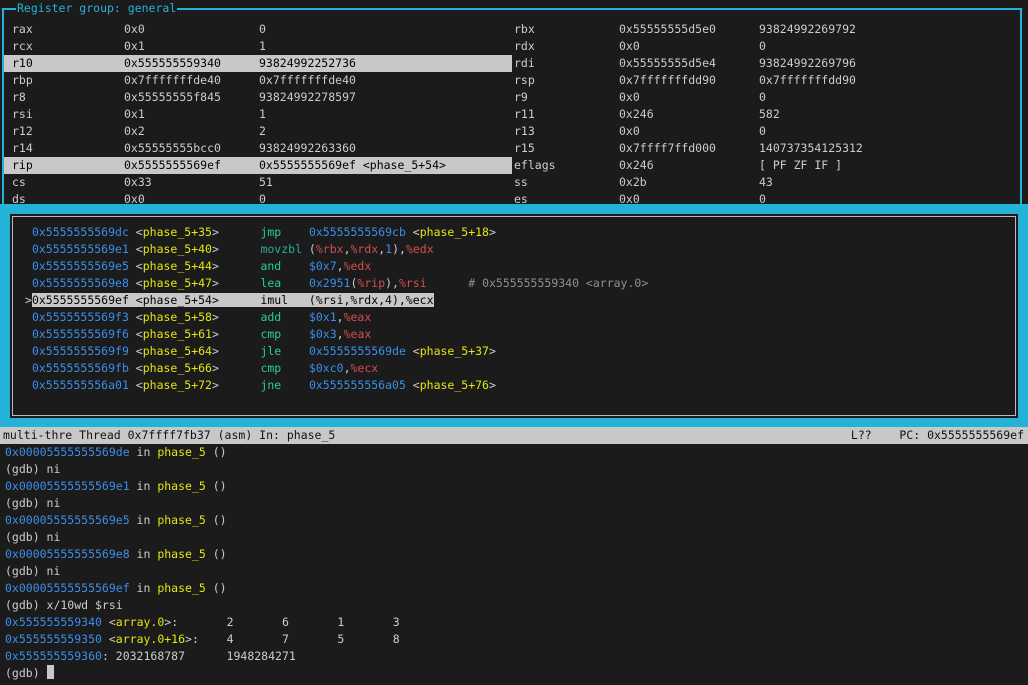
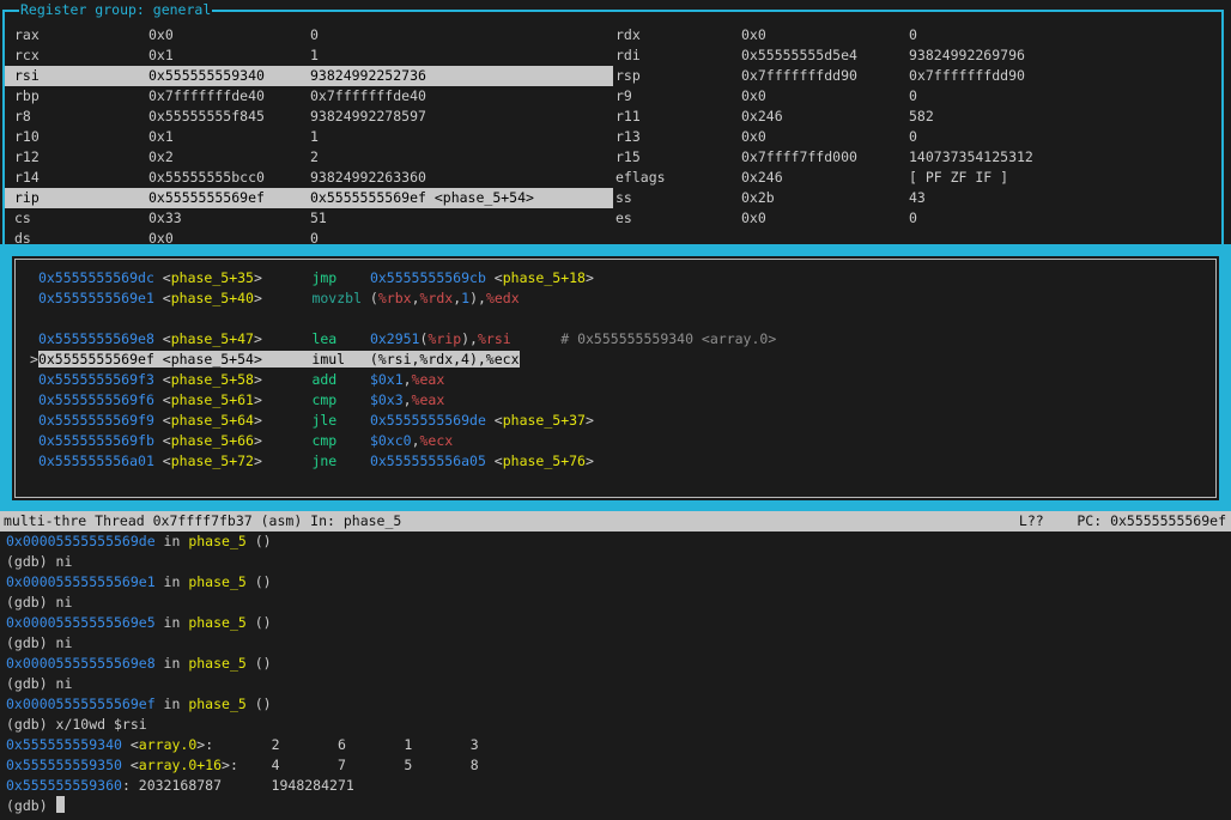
  Register group: general
  rax
  0x0
  0
  rcx
  0x1
  1
- r10
+ rsi
  0x555555559340
  93824992252736
  rbp
  0x7fffffffde40
  0x7fffffffde40
  r8
  0x55555555f845
  93824992278597
- rsi
+ r10
  0x1
  1
  r12
  0x2
  2
  r14
  0x55555555bcc0
  93824992263360
  rip
  0x5555555569ef
  0x5555555569ef <phase_5+54>
  cs
  0x33
  51
  ds
  0x0
  0
- rbx
- 0x55555555d5e0
- 93824992269792
  rdx
  0x0
  0
  rdi
  0x55555555d5e4
  93824992269796
  rsp
  0x7fffffffdd90
  0x7fffffffdd90
  r9
  0x0
  0
  r11
  0x246
  582
  r13
  0x0
  0
  r15
  0x7ffff7ffd000
  140737354125312
  eflags
  0x246
  [ PF ZF IF ]
  ss
  0x2b
  43
  es
  0x0
  0
  0x5555555569dc <phase_5+35> jmp 0x5555555569cb <phase_5+18>
  0x5555555569e1 <phase_5+40> movzbl (%rbx,%rdx,1),%edx
- 0x5555555569e5 <phase_5+44> and $0x7,%edx
  0x5555555569e8 <phase_5+47> lea 0x2951(%rip),%rsi # 0x555555559340 <array.0>
  >0x5555555569ef <phase_5+54> imul (%rsi,%rdx,4),%ecx
  0x5555555569f3 <phase_5+58> add $0x1,%eax
  0x5555555569f6 <phase_5+61> cmp $0x3,%eax
  0x5555555569f9 <phase_5+64> jle 0x5555555569de <phase_5+37>
  0x5555555569fb <phase_5+66> cmp $0xc0,%ecx
  0x555555556a01 <phase_5+72> jne 0x555555556a05 <phase_5+76>
  multi-thre Thread 0x7ffff7fb37 (asm) In: phase_5
  L?? PC: 0x5555555569ef
  0x00005555555569de in phase_5 ()
  (gdb) ni
  0x00005555555569e1 in phase_5 ()
  (gdb) ni
  0x00005555555569e5 in phase_5 ()
  (gdb) ni
  0x00005555555569e8 in phase_5 ()
  (gdb) ni
  0x00005555555569ef in phase_5 ()
  (gdb) x/10wd $rsi
  0x555555559340 <array.0>: 2 6 1 3
  0x555555559350 <array.0+16>: 4 7 5 8
  0x555555559360: 2032168787 1948284271
  (gdb)
